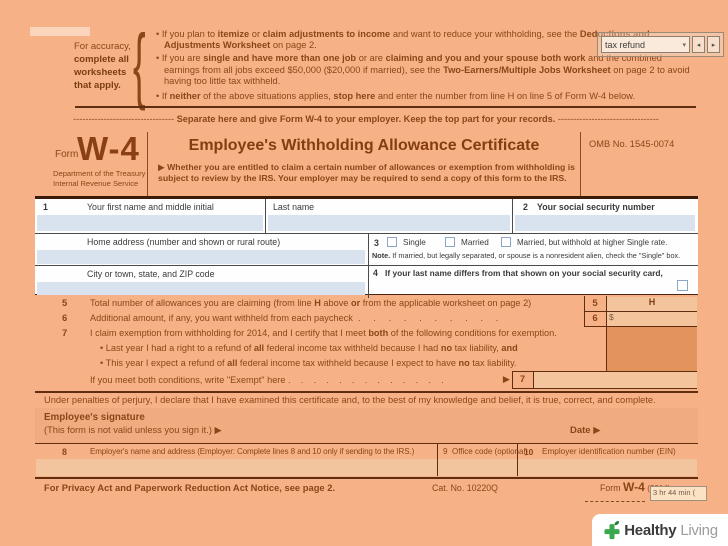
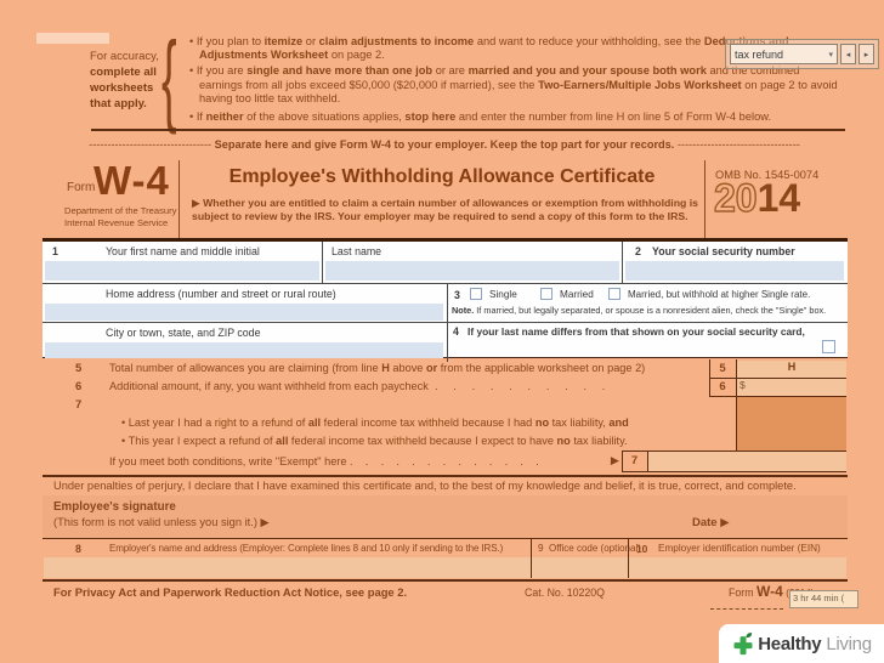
  For accuracy,
  complete all
  worksheets
  that apply.
  {
  • If you plan to itemize or claim adjustments to income and want to reduce your withholding, see the Deductions and Adjustments Worksheet on page 2.
- • If you are single and have more than one job or are claiming and you and your spouse both work and the combined earnings from all jobs exceed $50,000 ($20,000 if married), see the Two-Earners/Multiple Jobs Worksheet on page 2 to avoid having too little tax withheld.
+ • If you are single and have more than one job or are married and you and your spouse both work and the combined earnings from all jobs exceed $50,000 ($20,000 if married), see the Two-Earners/Multiple Jobs Worksheet on page 2 to avoid having too little tax withheld.
  • If neither of the above situations applies, stop here and enter the number from line H on line 5 of Form W-4 below.
  tax refund
  --------------------------------- Separate here and give Form W-4 to your employer. Keep the top part for your records. ---------------------------------
  Form
  W-4
  Department of the Treasury
  Internal Revenue Service
  Employee's Withholding Allowance Certificate
  ▶ Whether you are entitled to claim a certain number of allowances or exemption from withholding is
  subject to review by the IRS. Your employer may be required to send a copy of this form to the IRS.
  OMB No. 1545-0074
+ 2014
  1
  Your first name and middle initial
  Last name
  2
  Your social security number
- Home address (number and shown or rural route)
+ Home address (number and street or rural route)
  3
  Single
  Married
  Married, but withhold at higher Single rate.
  Note. If married, but legally separated, or spouse is a nonresident alien, check the "Single" box.
  City or town, state, and ZIP code
  4
  If your last name differs from that shown on your social security card,
  5
  Total number of allowances you are claiming (from line H above or from the applicable worksheet on page 2)
  5
  H
  6
  Additional amount, if any, you want withheld from each paycheck . . . . . . . . . .
  6
  $
  7
- I claim exemption from withholding for 2014, and I certify that I meet both of the following conditions for exemption.
  • Last year I had a right to a refund of all federal income tax withheld because I had no tax liability, and
  • This year I expect a refund of all federal income tax withheld because I expect to have no tax liability.
  If you meet both conditions, write "Exempt" here
  . . . . . . . . . . . . .
  ▶
  7
  Under penalties of perjury, I declare that I have examined this certificate and, to the best of my knowledge and belief, it is true, correct, and complete.
  Employee's signature
  (This form is not valid unless you sign it.) ▶
  Date ▶
  8
  Employer's name and address (Employer: Complete lines 8 and 10 only if sending to the IRS.)
  9
  Office code (optioal)
  10
  Employer identification number (EIN)
  For Privacy Act and Paperwork Reduction Act Notice, see page 2.
  Cat. No. 10220Q
  3 hr 44 min (
  Healthy
  Living
